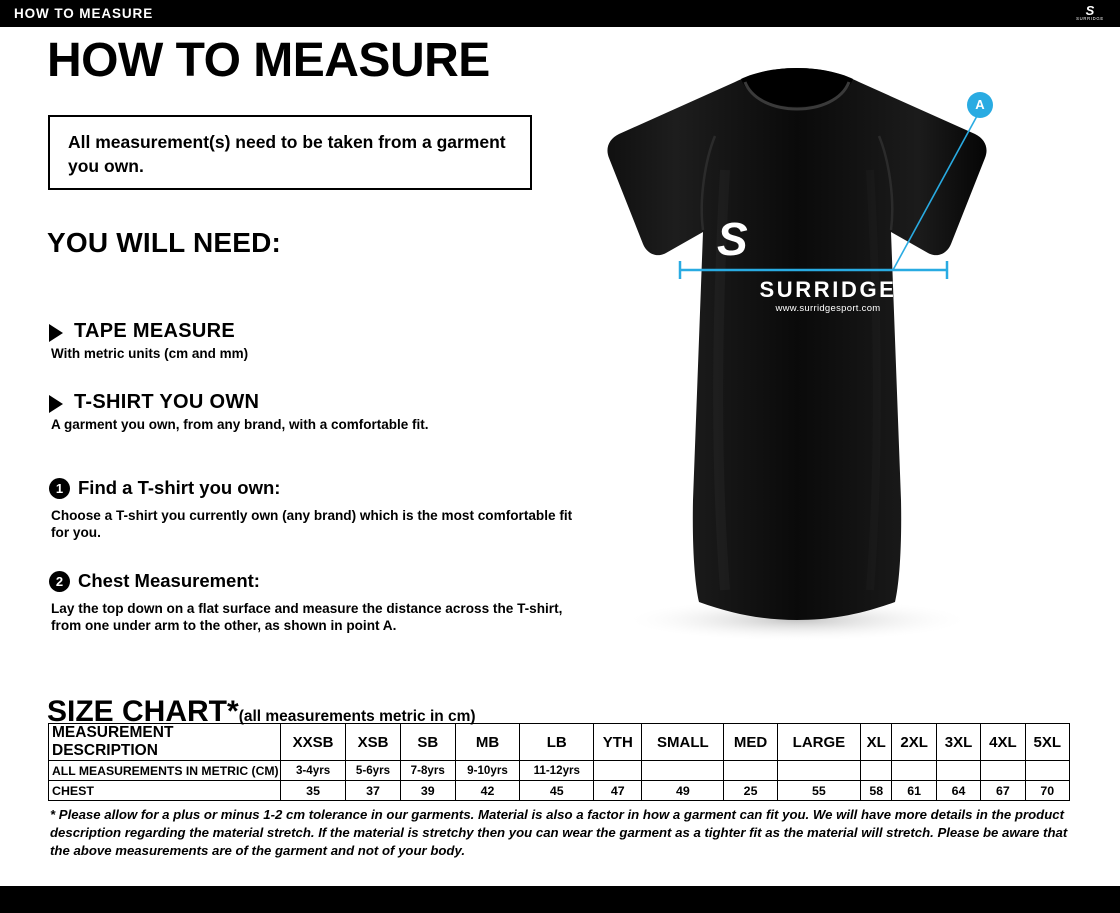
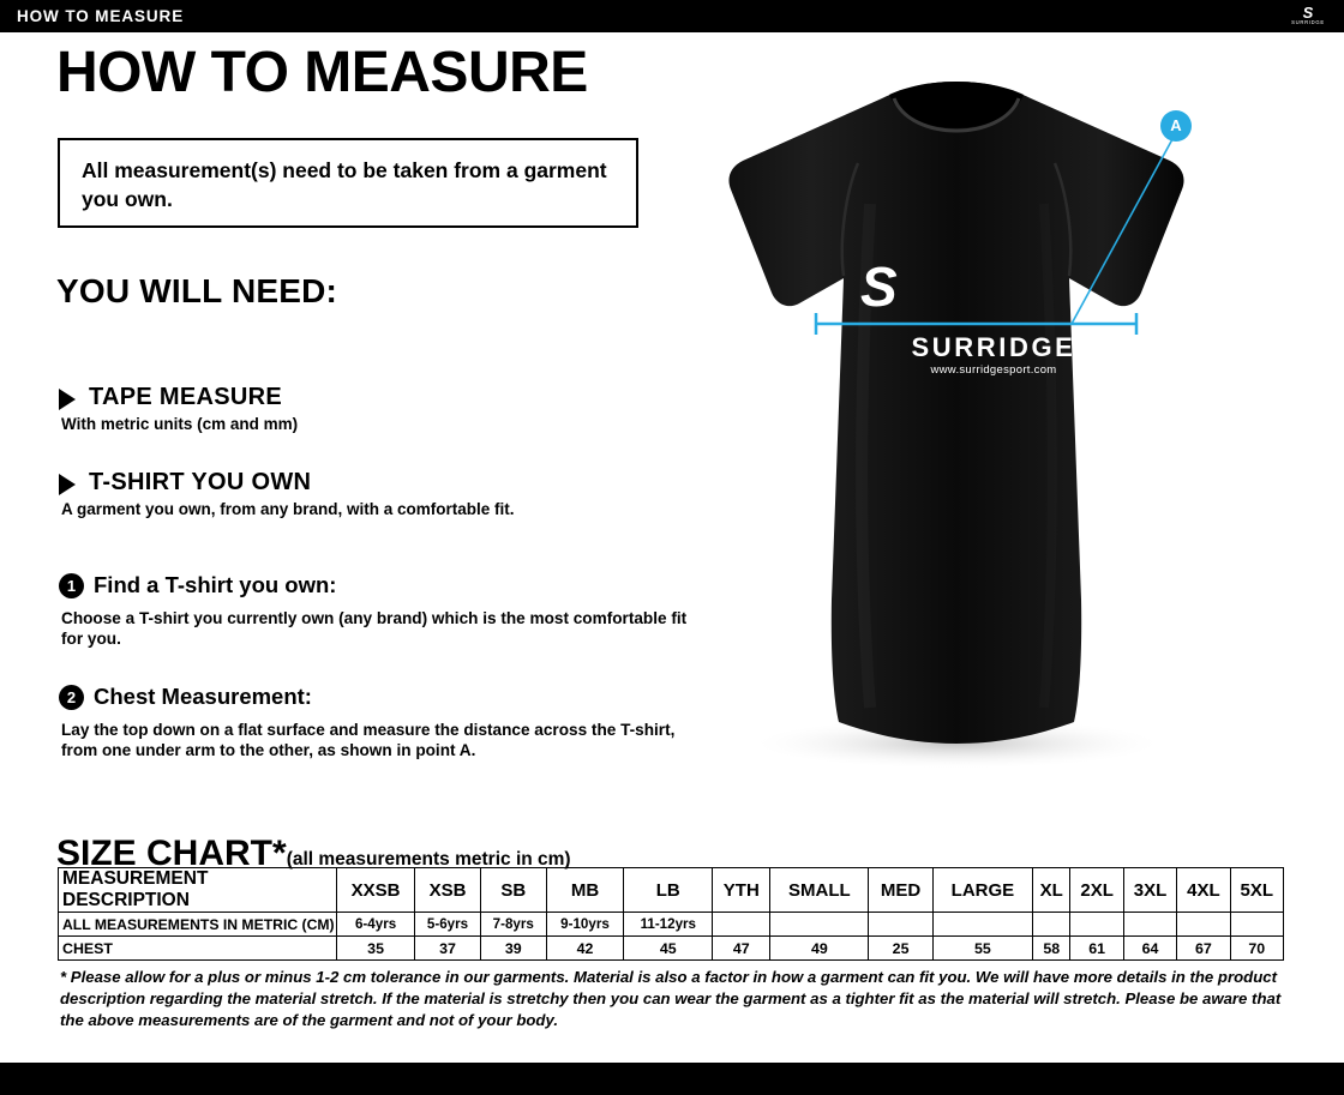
  HOW TO MEASURE
  S
  HOW TO MEASURE
  All measurement(s) need to be taken from a garment you own.
  YOU WILL NEED:
  TAPE MEASURE
  With metric units (cm and mm)
  T-SHIRT YOU OWN
  A garment you own, from any brand, with a comfortable fit.
  1
  Find a T-shirt you own:
  Choose a T-shirt you currently own (any brand) which is the most comfortable fit for you.
  2
  Chest Measurement:
  Lay the top down on a flat surface and measure the distance across the T-shirt, from one under arm to the other, as shown in point A.
  S
  SURRIDGE
  www.surridgesport.com
  A
  SIZE CHART*(all measurements metric in cm)
  MEASUREMENT DESCRIPTION	XXSB	XSB	SB	MB	LB	YTH	SMALL	MED	LARGE	XL	2XL	3XL	4XL	5XL
- ALL MEASUREMENTS IN METRIC (CM)	3-4yrs	5-6yrs	7-8yrs	9-10yrs	11-12yrs
+ ALL MEASUREMENTS IN METRIC (CM)	6-4yrs	5-6yrs	7-8yrs	9-10yrs	11-12yrs
  CHEST	35	37	39	42	45	47	49	25	55	58	61	64	67	70
  * Please allow for a plus or minus 1-2 cm tolerance in our garments. Material is also a factor in how a garment can fit you. We will have more details in the product description regarding the material stretch. If the material is stretchy then you can wear the garment as a tighter fit as the material will stretch. Please be aware that the above measurements are of the garment and not of your body.
